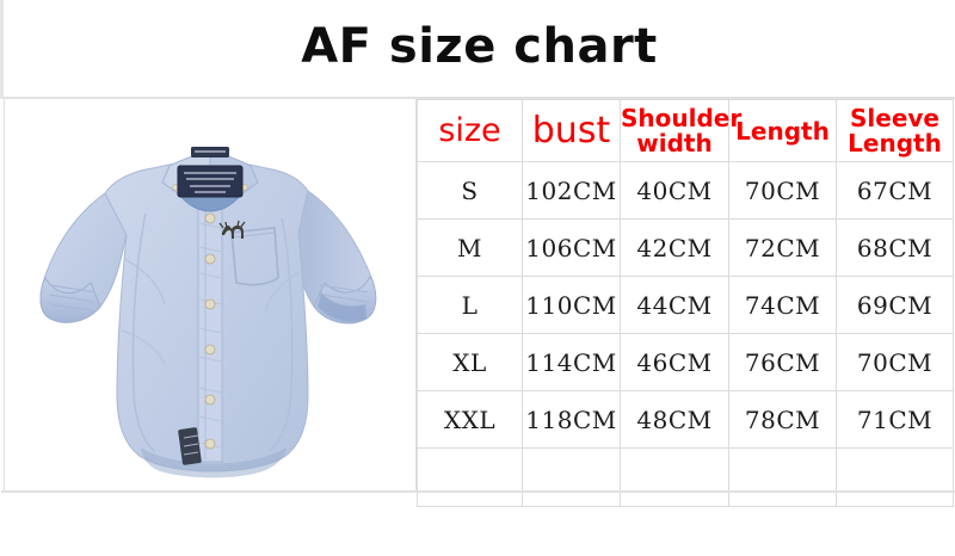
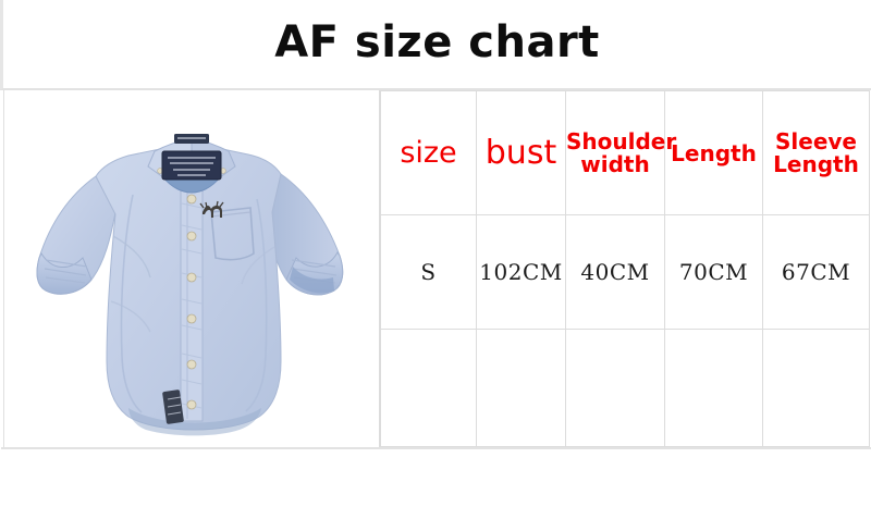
  AF size chart
  size	bust	Shoulde width	Length	Sleeve Length
  S	102CM	40CM	70CM	67CM
- M	106CM	42CM	72CM	68CM
- L	110CM	44CM	74CM	69CM
- XL	114CM	46CM	76CM	70CM
- XXL	118CM	48CM	78CM	71CM
